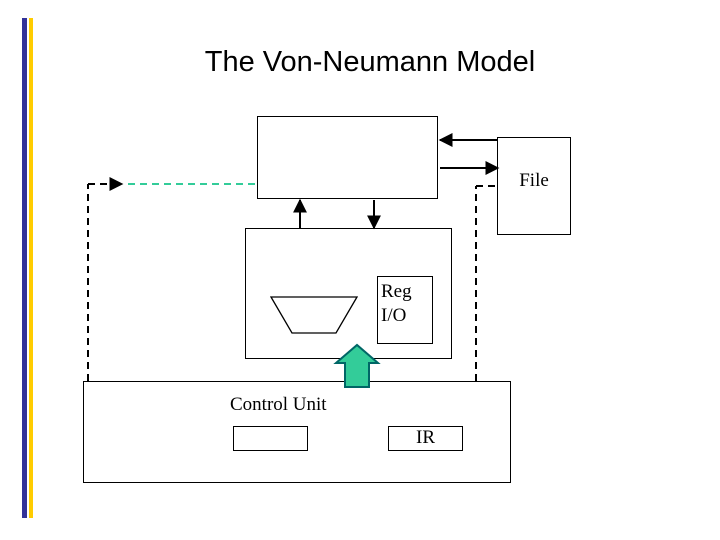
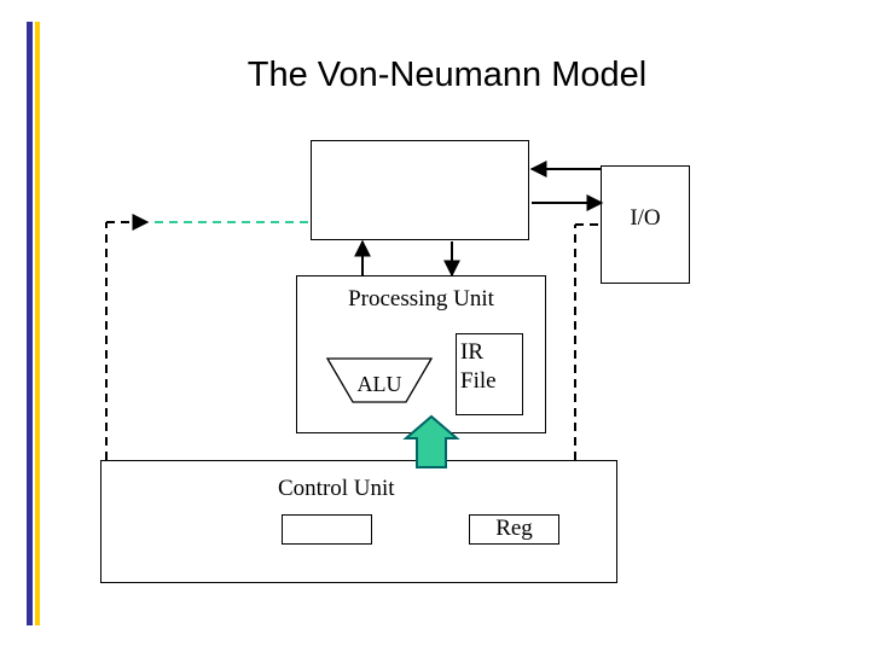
  The Von-Neumann Model
- File
+ I/O
+ Processing Unit
- Reg
+ IR
- I/O
+ File
+ ALU
  Control Unit
- IR
+ Reg
